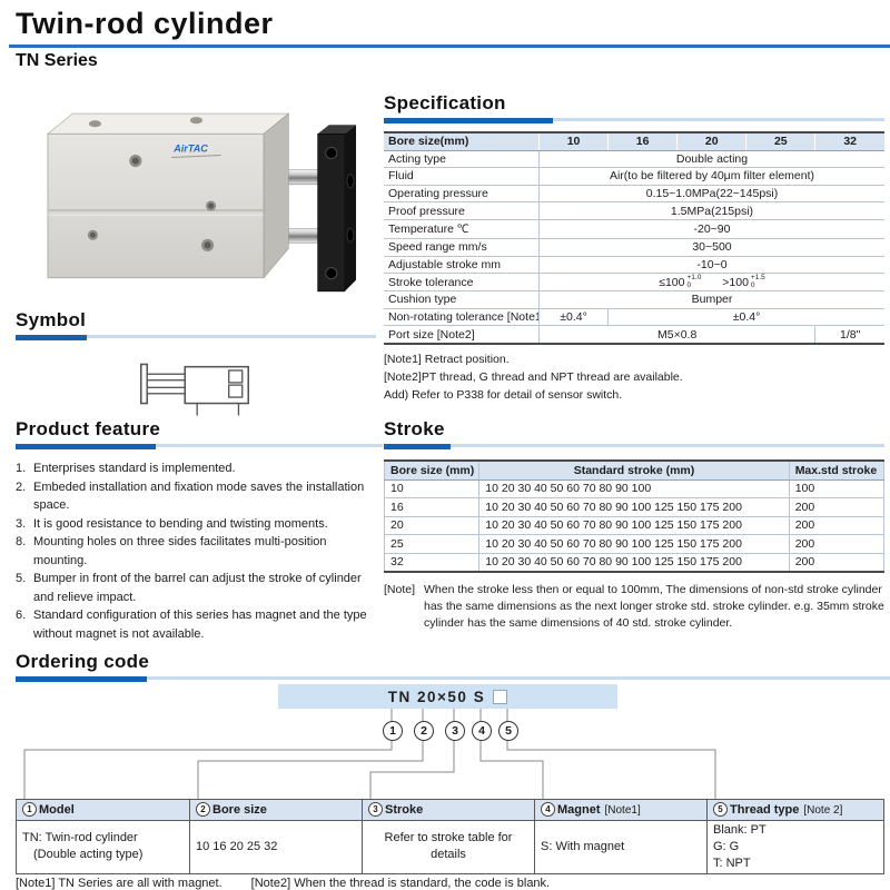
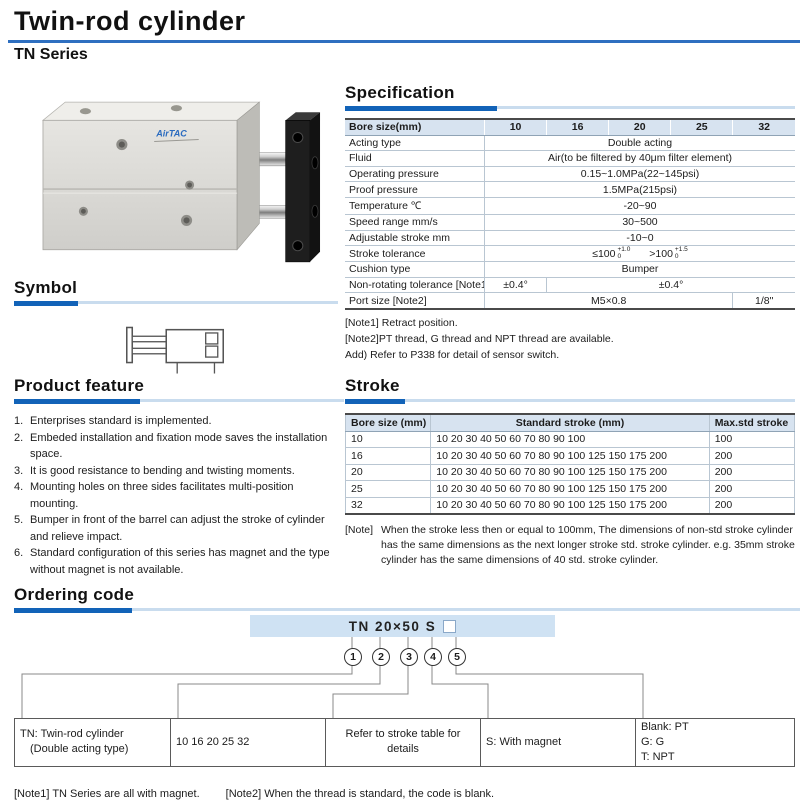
  Twin-rod cylinder
  TN Series
  AirTAC
  Specification
  Bore size(mm)	10	16	20	25	32
  Acting type	Double acting
  Fluid	Air(to be filtered by 40μm filter element)
  Operating pressure	0.15~1.0MPa(22~145psi)
  Proof pressure	1.5MPa(215psi)
  Temperature ℃	-20~90
  Speed range mm/s	30~500
  Adjustable stroke mm	-10~0
  Cushion type	Bumper
  Non-rotating tolerance [Note1	±0.4°	±0.4°
  Port size [Note2]	M5×0.8	1/8"
  [Note1] Retract position.
  [Note2]PT thread, G thread and NPT thread are available.
  Add) Refer to P338 for detail of sensor switch.
  Symbol
  Product feature
  1.
  Enterprises standard is implemented.
  2.
  Embeded installation and fixation mode saves the installation space.
  3.
  It is good resistance to bending and twisting moments.
- 8.
+ 4.
  Mounting holes on three sides facilitates multi-position mounting.
  5.
  Bumper in front of the barrel can adjust the stroke of cylinder and relieve impact.
  6.
  Standard configuration of this series has magnet and the type without magnet is not available.
  Stroke
  Bore size (mm)	Standard stroke (mm)	Max.std stroke
  10	10 20 30 40 50 60 70 80 90 100	100
  16	10 20 30 40 50 60 70 80 90 100 125 150 175 200	200
  20	10 20 30 40 50 60 70 80 90 100 125 150 175 200	200
  25	10 20 30 40 50 60 70 80 90 100 125 150 175 200	200
  32	10 20 30 40 50 60 70 80 90 100 125 150 175 200	200
  [Note]
  When the stroke less then or equal to 100mm, The dimensions of non-std stroke cylinder has the same dimensions as the next longer stroke std. stroke cylinder. e.g. 35mm stroke cylinder has the same dimensions of 40 std. stroke cylinder.
  Ordering code
  TN 20×50 S
  1
  2
  3
  4
  5
- 1 Model	2 Bore size	3 Stroke	4 Magnet [Note1]	5 Thread type [Note 2]
  TN: Twin-rod cylinder(Double acting type)	10 16 20 25 32	Refer to stroke table for details	S: With magnet	Blank: PTG: GT: NPT
  [Note1] TN Series are all with magnet.
  [Note2] When the thread is standard, the code is blank.
